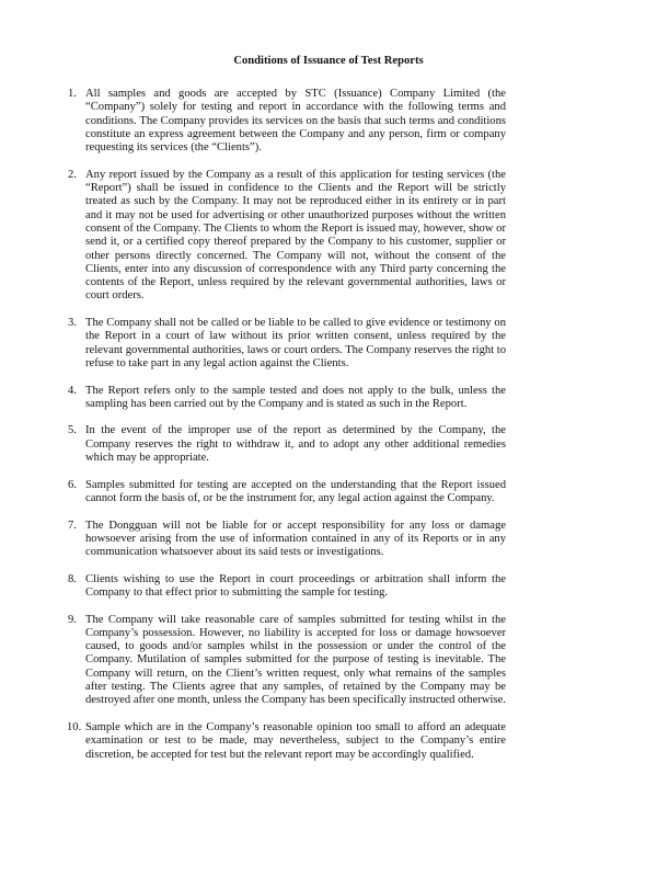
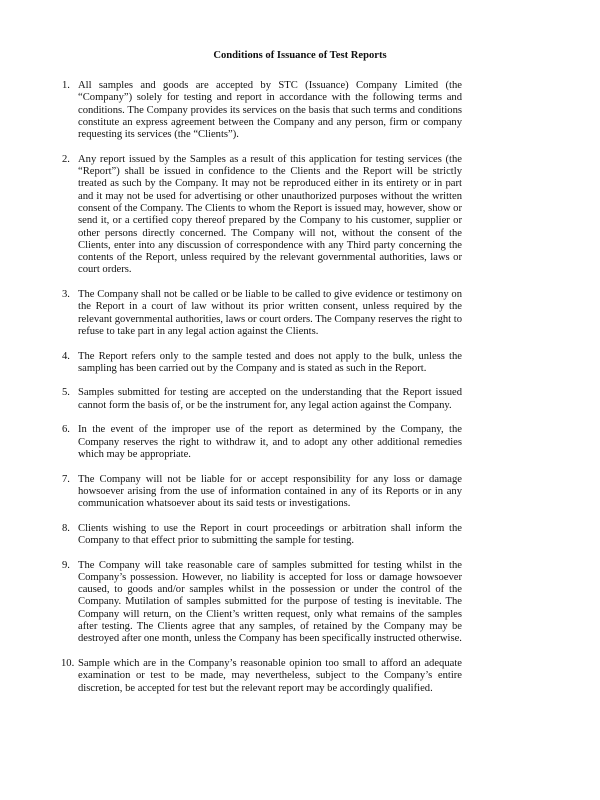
  Conditions of Issuance of Test Reports
  1.
  All samples and goods are accepted by STC (Issuance) Company Limited (the “Company”) solely for testing and report in accordance with the following terms and conditions. The Company provides its services on the basis that such terms and conditions constitute an express agreement between the Company and any person, firm or company requesting its services (the “Clients”).
  2.
- Any report issued by the Company as a result of this application for testing services (the “Report”) shall be issued in confidence to the Clients and the Report will be strictly treated as such by the Company. It may not be reproduced either in its entirety or in part and it may not be used for advertising or other unauthorized purposes without the written consent of the Company. The Clients to whom the Report is issued may, however, show or send it, or a certified copy thereof prepared by the Company to his customer, supplier or other persons directly concerned. The Company will not, without the consent of the Clients, enter into any discussion of correspondence with any Third party concerning the contents of the Report, unless required by the relevant governmental authorities, laws or court orders.
+ Any report issued by the Samples as a result of this application for testing services (the “Report”) shall be issued in confidence to the Clients and the Report will be strictly treated as such by the Company. It may not be reproduced either in its entirety or in part and it may not be used for advertising or other unauthorized purposes without the written consent of the Company. The Clients to whom the Report is issued may, however, show or send it, or a certified copy thereof prepared by the Company to his customer, supplier or other persons directly concerned. The Company will not, without the consent of the Clients, enter into any discussion of correspondence with any Third party concerning the contents of the Report, unless required by the relevant governmental authorities, laws or court orders.
  3.
  The Company shall not be called or be liable to be called to give evidence or testimony on the Report in a court of law without its prior written consent, unless required by the relevant governmental authorities, laws or court orders. The Company reserves the right to refuse to take part in any legal action against the Clients.
  4.
  The Report refers only to the sample tested and does not apply to the bulk, unless the sampling has been carried out by the Company and is stated as such in the Report.
  5.
- In the event of the improper use of the report as determined by the Company, the Company reserves the right to withdraw it, and to adopt any other additional remedies which may be appropriate.
+ Samples submitted for testing are accepted on the understanding that the Report issued cannot form the basis of, or be the instrument for, any legal action against the Company.
  6.
- Samples submitted for testing are accepted on the understanding that the Report issued cannot form the basis of, or be the instrument for, any legal action against the Company.
+ In the event of the improper use of the report as determined by the Company, the Company reserves the right to withdraw it, and to adopt any other additional remedies which may be appropriate.
  7.
- The Dongguan will not be liable for or accept responsibility for any loss or damage howsoever arising from the use of information contained in any of its Reports or in any communication whatsoever about its said tests or investigations.
+ The Company will not be liable for or accept responsibility for any loss or damage howsoever arising from the use of information contained in any of its Reports or in any communication whatsoever about its said tests or investigations.
  8.
  Clients wishing to use the Report in court proceedings or arbitration shall inform the Company to that effect prior to submitting the sample for testing.
  9.
  The Company will take reasonable care of samples submitted for testing whilst in the Company’s possession. However, no liability is accepted for loss or damage howsoever caused, to goods and/or samples whilst in the possession or under the control of the Company. Mutilation of samples submitted for the purpose of testing is inevitable. The Company will return, on the Client’s written request, only what remains of the samples after testing. The Clients agree that any samples, of retained by the Company may be destroyed after one month, unless the Company has been specifically instructed otherwise.
  10.
  Sample which are in the Company’s reasonable opinion too small to afford an adequate examination or test to be made, may nevertheless, subject to the Company’s entire discretion, be accepted for test but the relevant report may be accordingly qualified.
